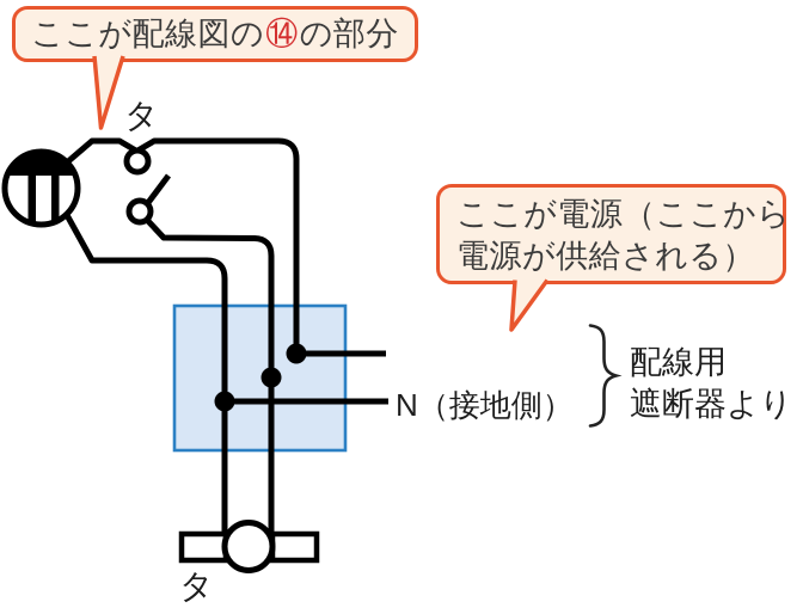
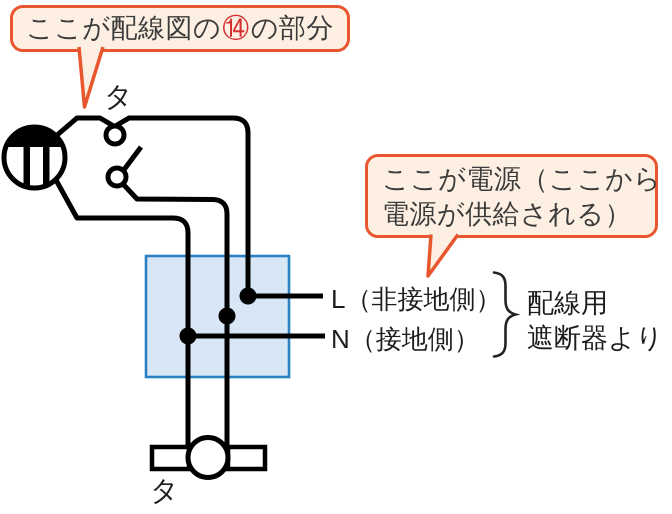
  ここが配線図の
  ⑭
  の部分
  ここが電源（ここから
  電源が供給される）
  タ
  タ
+ L（非接地側）
  N（接地側）
  配線用
  遮断器より
